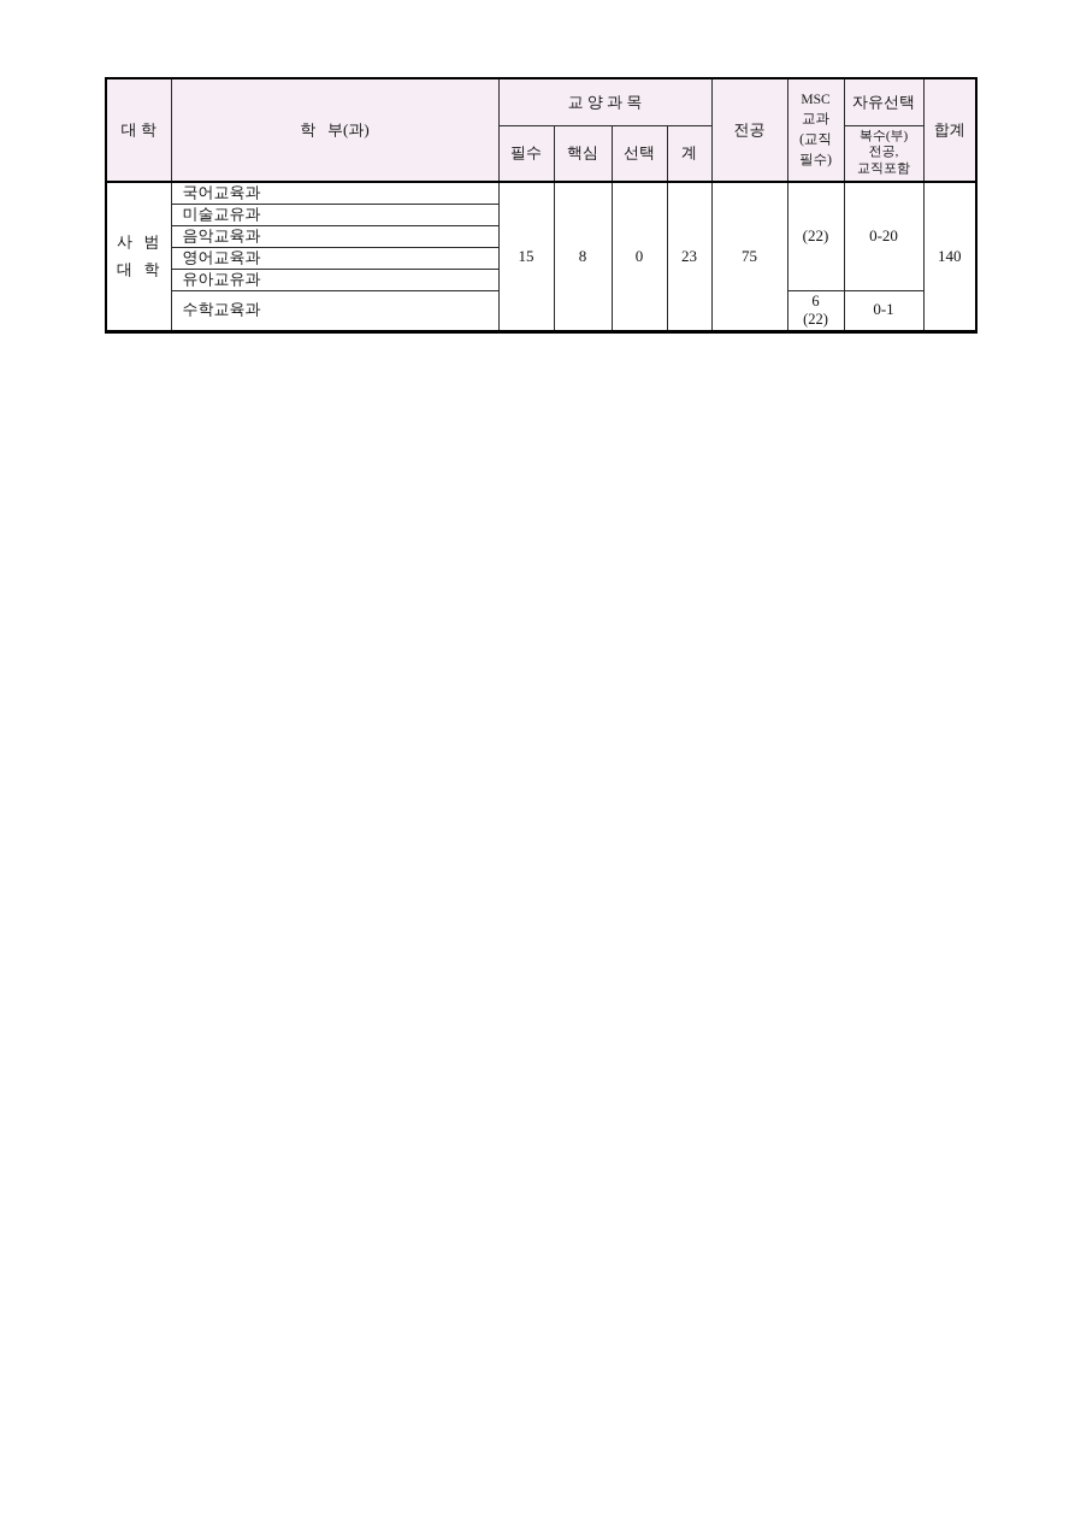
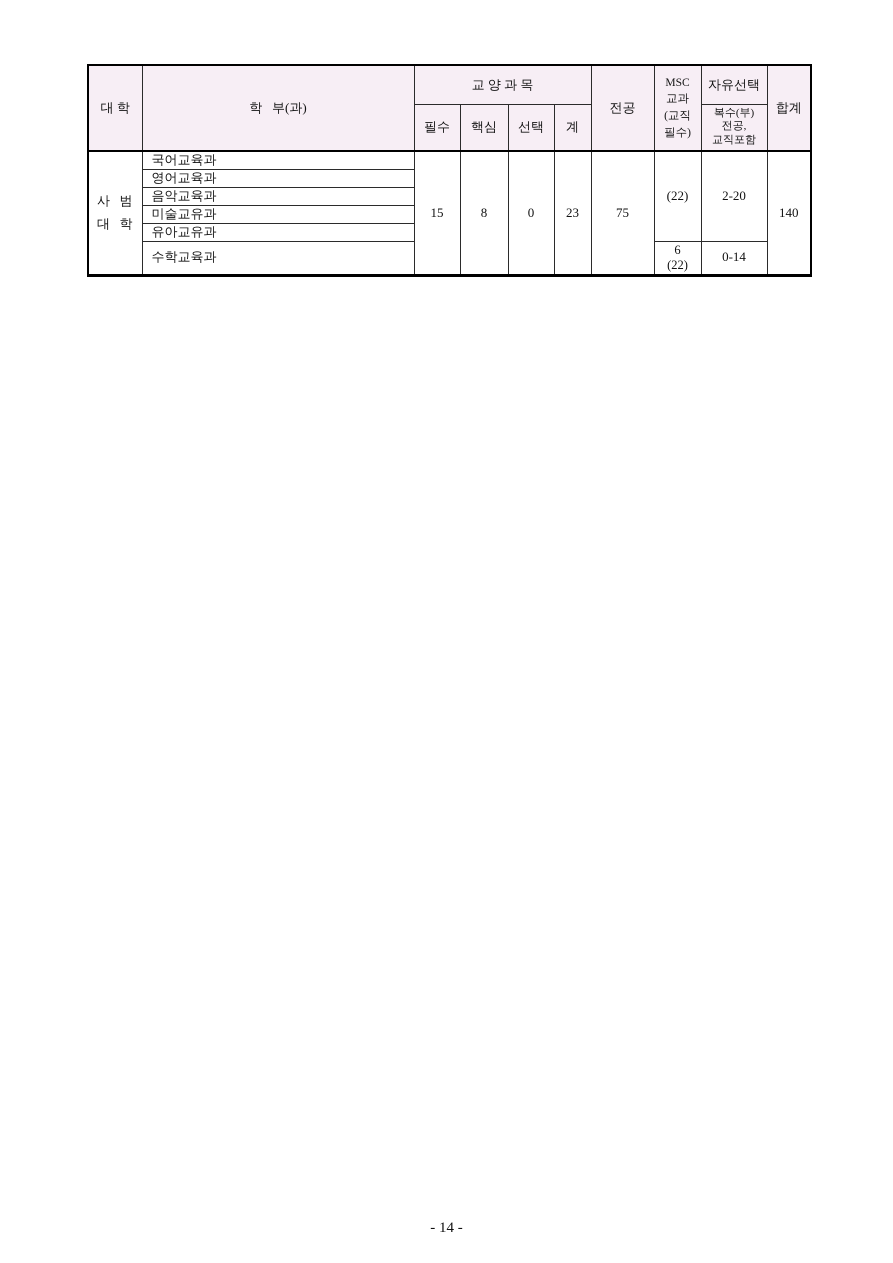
  대 학	학 부(과)	교 양 과 목	전공	MSC 교과 (교직 필수)	자유선택	합계
  필수	핵심	선택	계	복수(부) 전공, 교직포함
- 사 범 대 학	국어교육과	15	8	0	23	75	(22)	0-20	140
+ 사 범 대 학	국어교육과	15	8	0	23	75	(22)	2-20	140
- 미술교유과
+ 영어교육과
  음악교육과
- 영어교육과
+ 미술교유과
  유아교유과
- 수학교육과	6 (22)	0-1
+ 수학교육과	6 (22)	0-14
+ - 14 -
